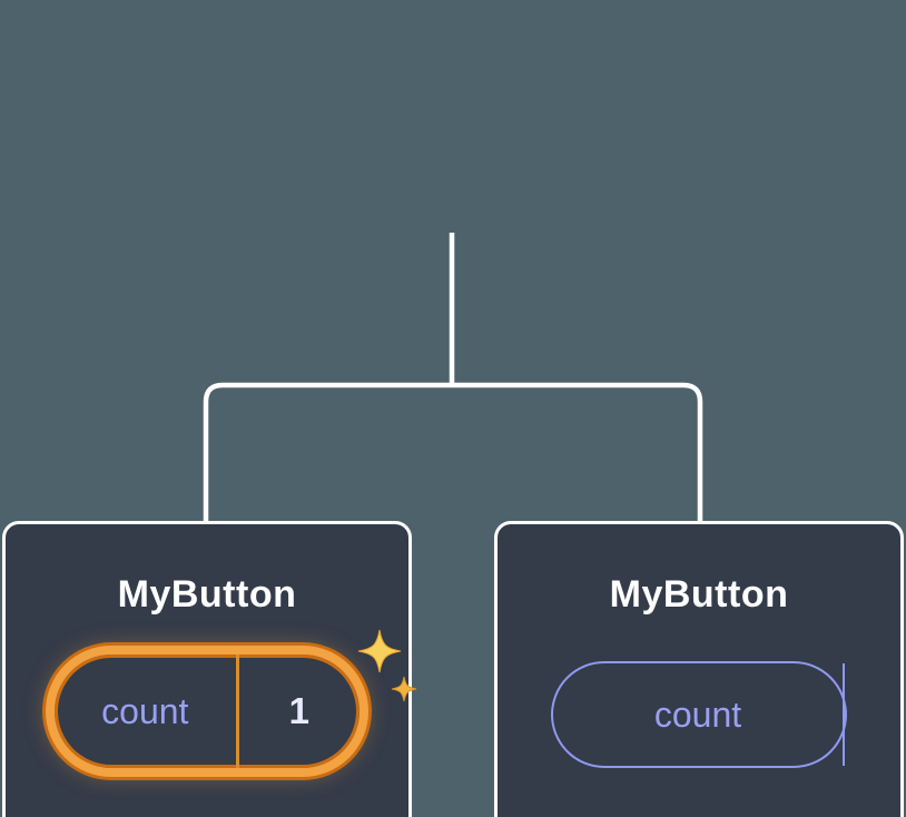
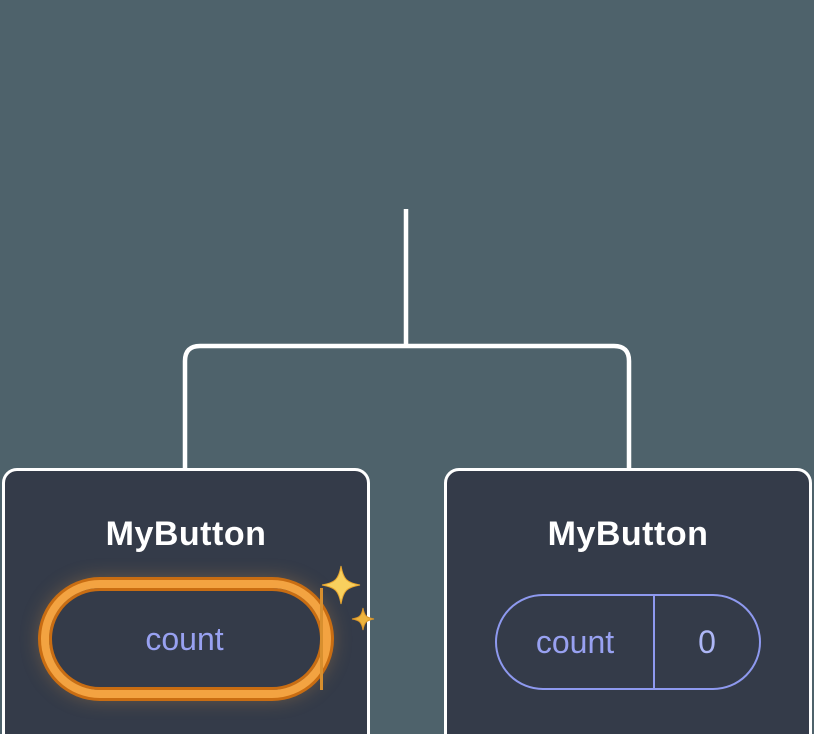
  MyButton
  count
- 1
  MyButton
  count
+ 0
